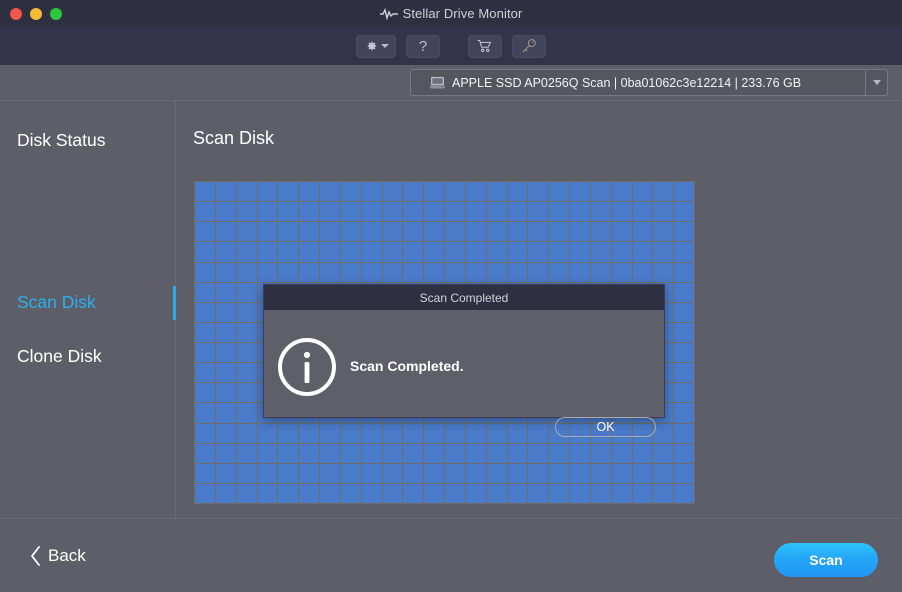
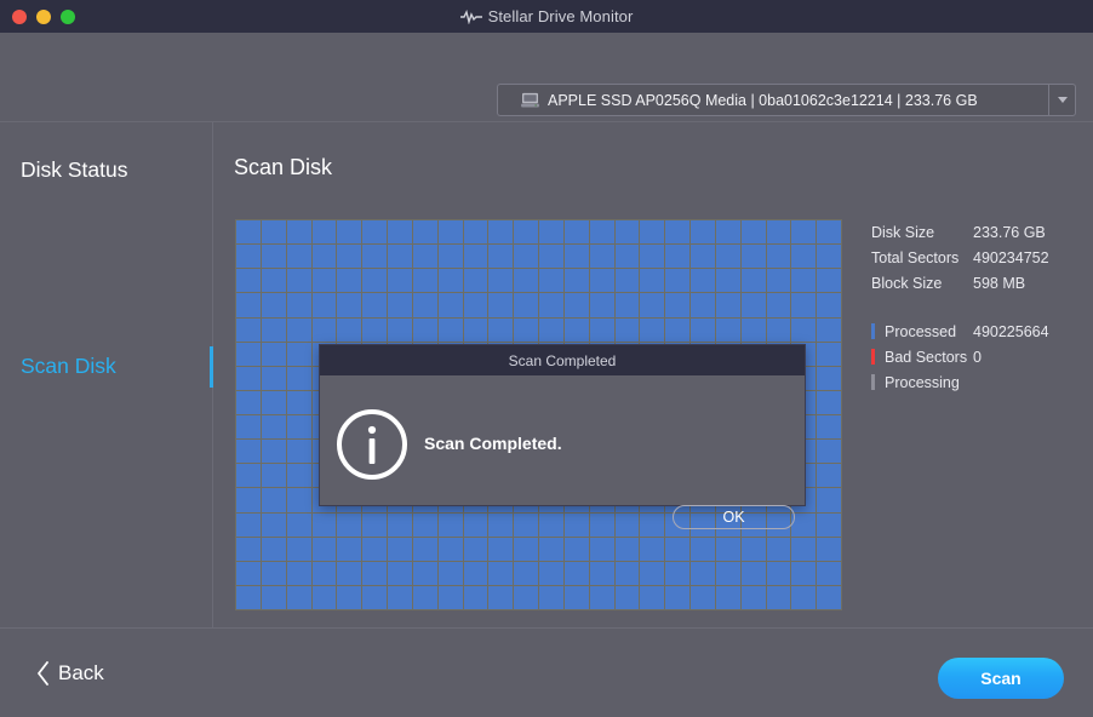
  Stellar Drive Monitor
- ?
- APPLE SSD AP0256Q Scan | 0ba01062c3e12214 | 233.76 GB
+ APPLE SSD AP0256Q Media | 0ba01062c3e12214 | 233.76 GB
  Disk Status
  Scan Disk
- Clone Disk
  Scan Disk
+ Disk Size
+ 233.76 GB
+ Total Sectors
+ 490234752
+ Block Size
+ 598 MB
+ Processed
+ 490225664
+ Bad Sectors
+ 0
+ Processing
  Scan Completed
  Scan Completed.
  OK
  Back
  Scan
